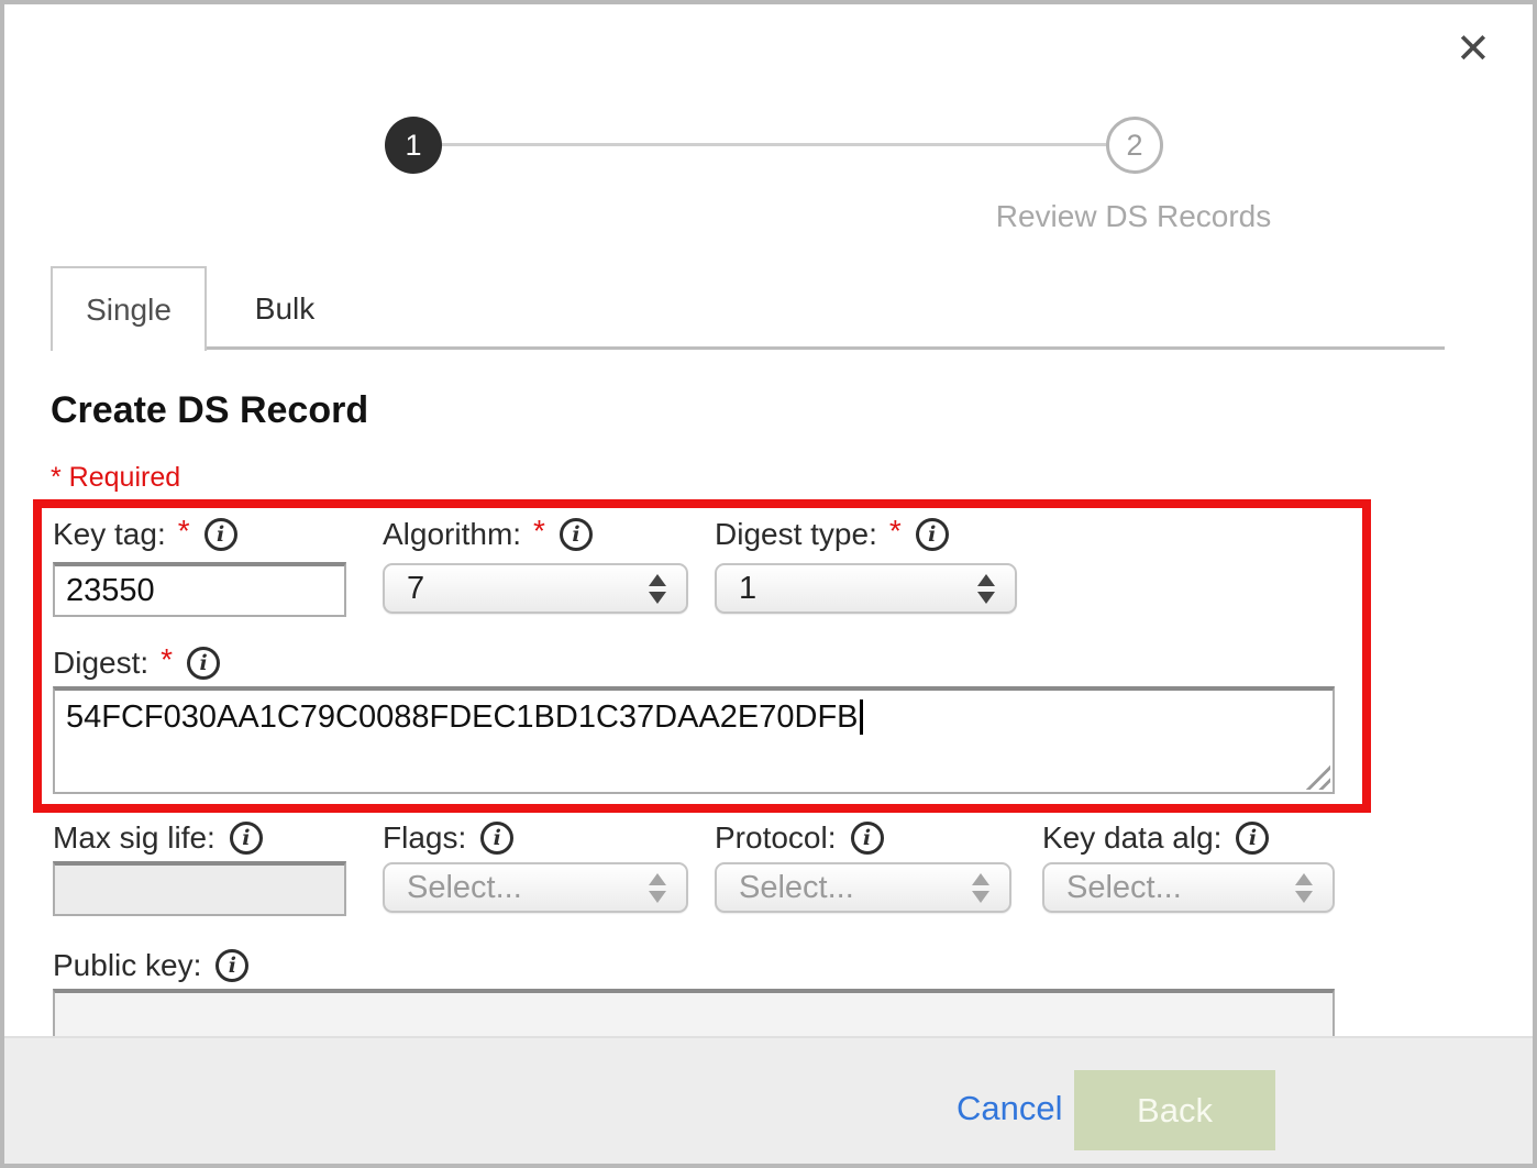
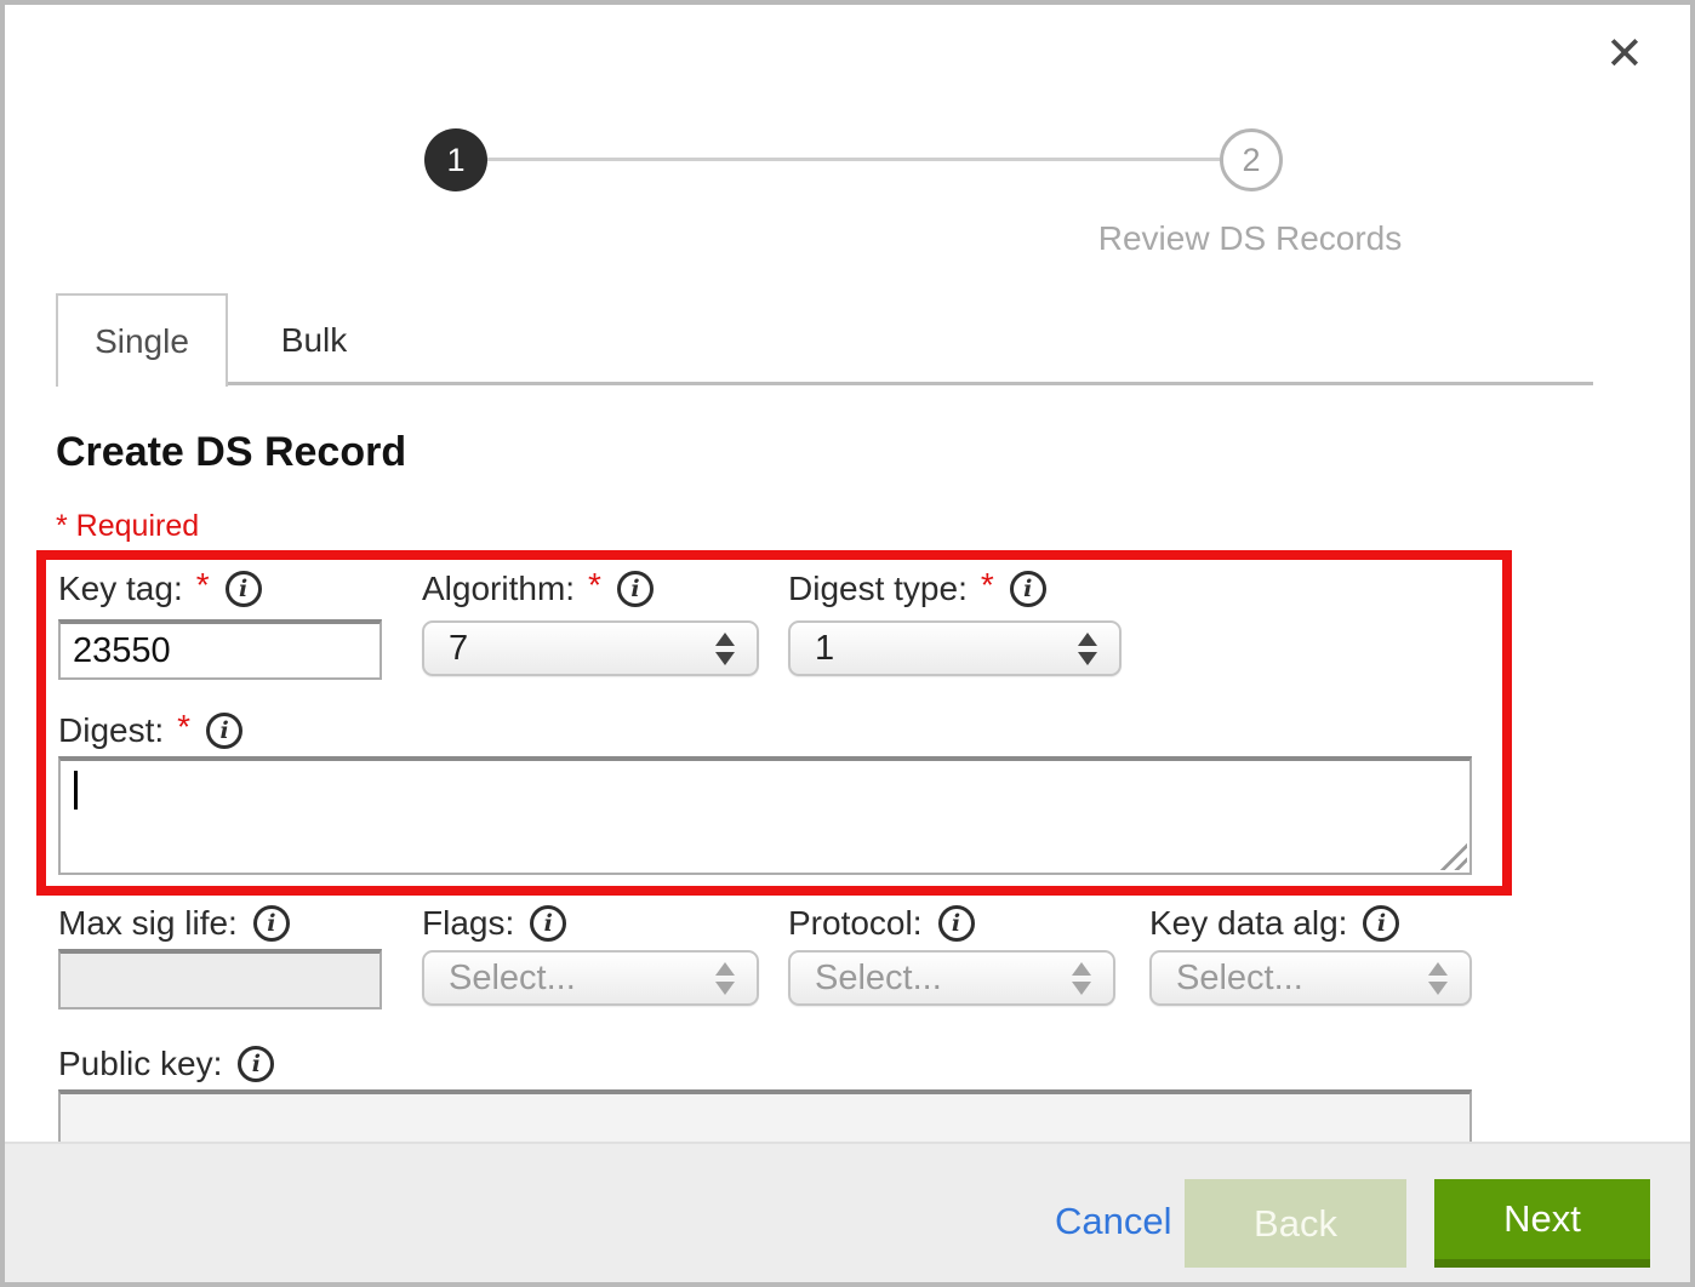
  ✕
  1
  2
  Review DS Records
  Single
  Bulk
  Create DS Record
  * Required
  Key tag:
  *
  i
  Algorithm:
  *
  i
  Digest type:
  *
  i
  23550
  7
  1
  Digest:
  *
  i
- 54FCF030AA1C79C0088FDEC1BD1C37DAA2E70DFB
  Max sig life:
  i
  Flags:
  i
  Protocol:
  i
  Key data alg:
  i
  Select...
  Select...
  Select...
  Public key:
  i
  Cancel
  Back
+ Next
